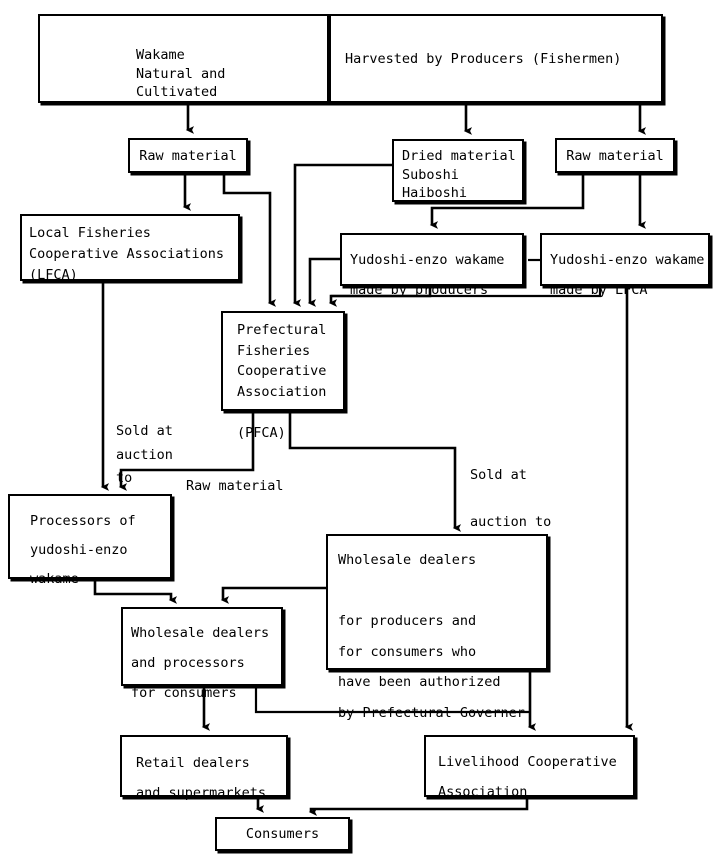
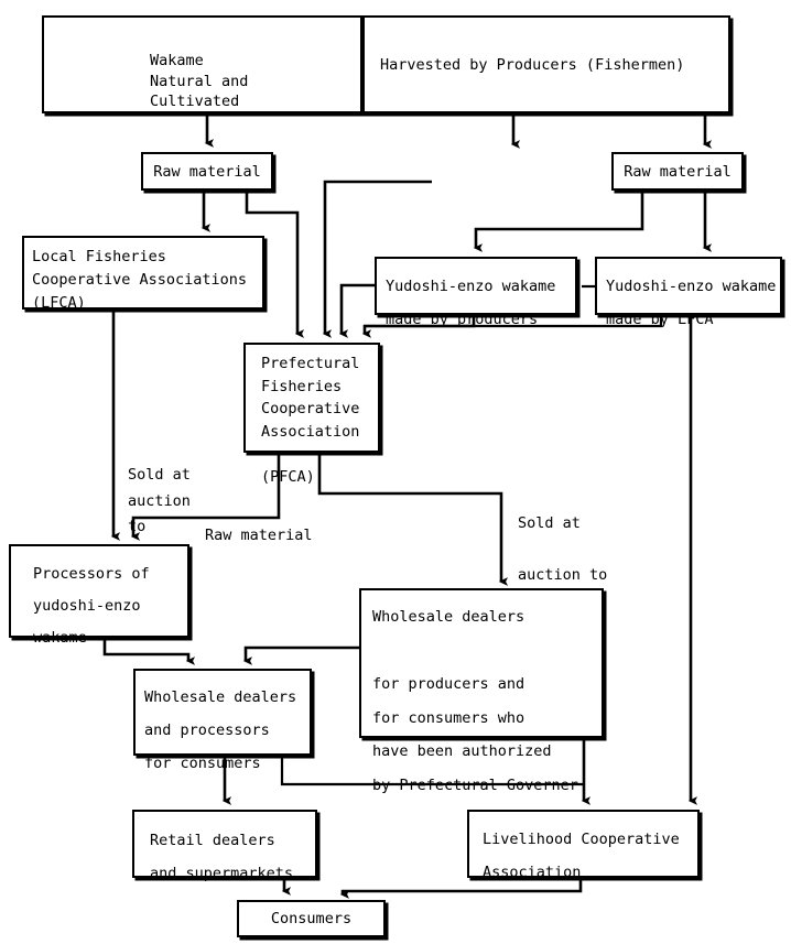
  Wakame
  Natural and
  Cultivated
  Harvested by Producers (Fishermen)
  Raw material
- Dried material
- Suboshi
- Haiboshi
  Raw material
  Local Fisheries
  Cooperative Associations
  (LFCA)
  Yudoshi-enzo wakame
  made by producers
  Yudoshi-enzo wakame
  made by LFCA
  Prefectural
  Fisheries
  Cooperative
  Association
  (PFCA)
  Processors of
  yudoshi-enzo
  wakame
  Wholesale dealers
  for producers and
  for consumers who
  have been authorized
  by Prefectural Governer
  Wholesale dealers
  and processors
  for consumers
  Retail dealers
  and supermarkets
  Livelihood Cooperative
  Association
  Consumers
  Sold at
  auction
  to
  Raw material
  Sold at
  auction to
